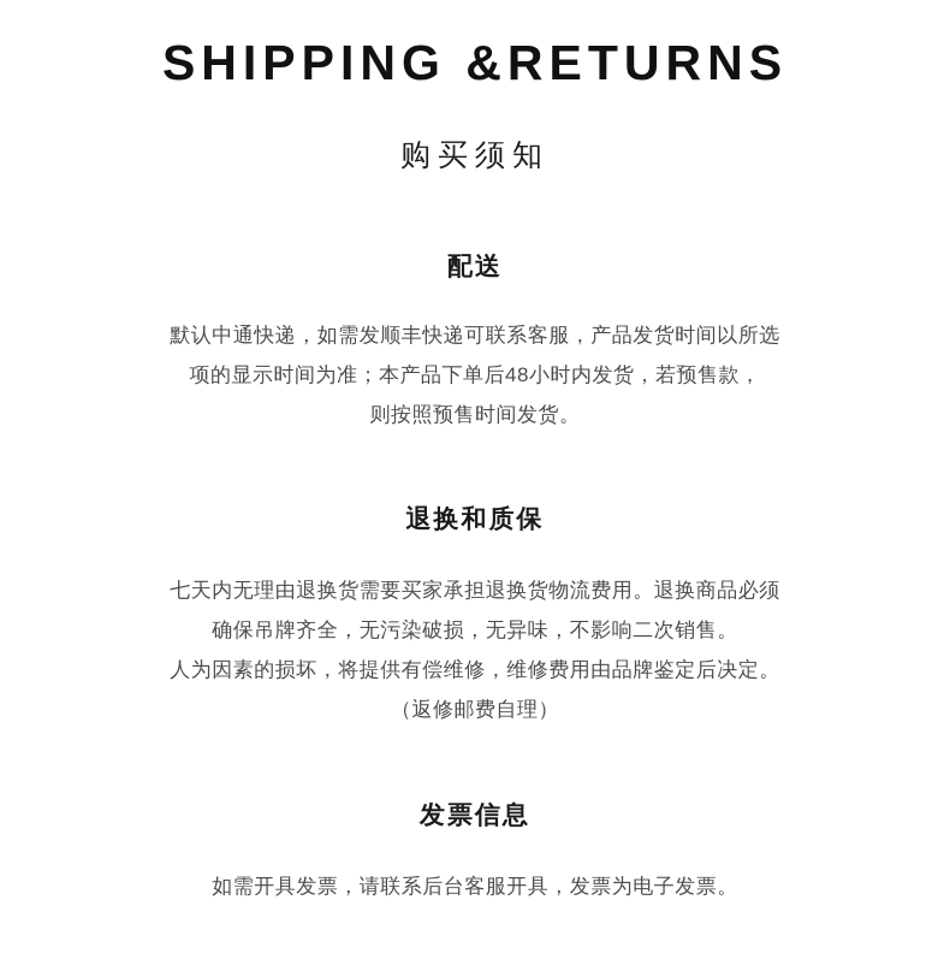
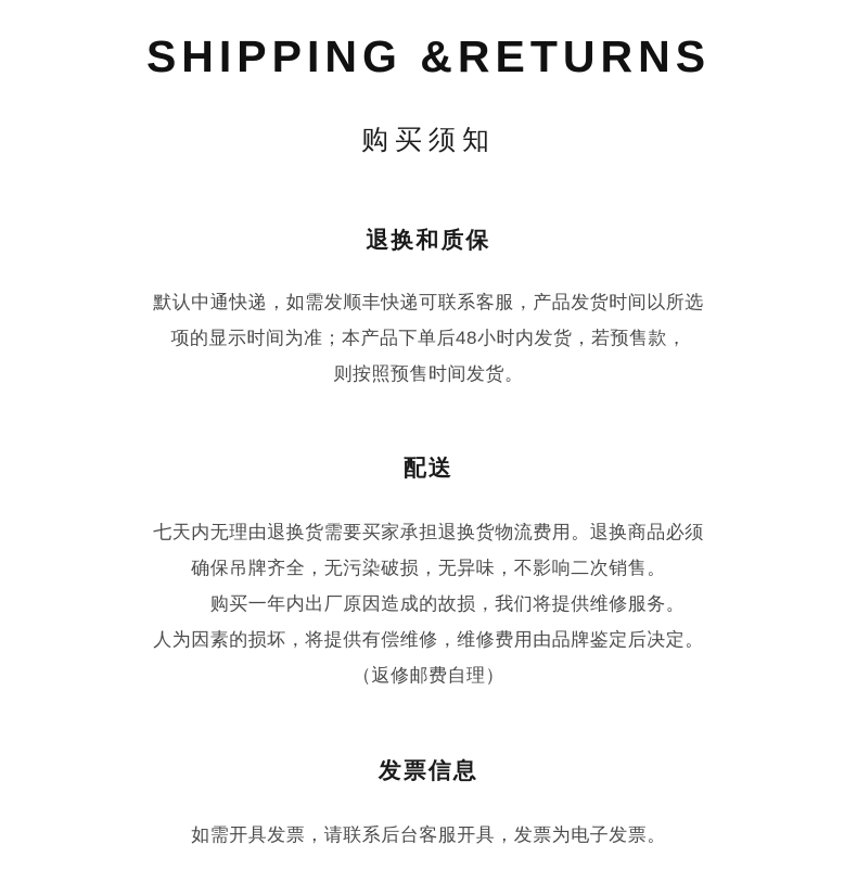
  SHIPPING &RETURNS
  购买须知
- 配送
+ 退换和质保
  默认中通快递，如需发顺丰快递可联系客服，产品发货时间以所选
  项的显示时间为准；本产品下单后48小时内发货，若预售款，
  则按照预售时间发货。
- 退换和质保
+ 配送
  七天内无理由退换货需要买家承担退换货物流费用。退换商品必须
  确保吊牌齐全，无污染破损，无异味，不影响二次销售。
+ 购买一年内出厂原因造成的故损，我们将提供维修服务。
  人为因素的损坏，将提供有偿维修，维修费用由品牌鉴定后决定。
  （返修邮费自理）
  发票信息
  如需开具发票，请联系后台客服开具，发票为电子发票。
